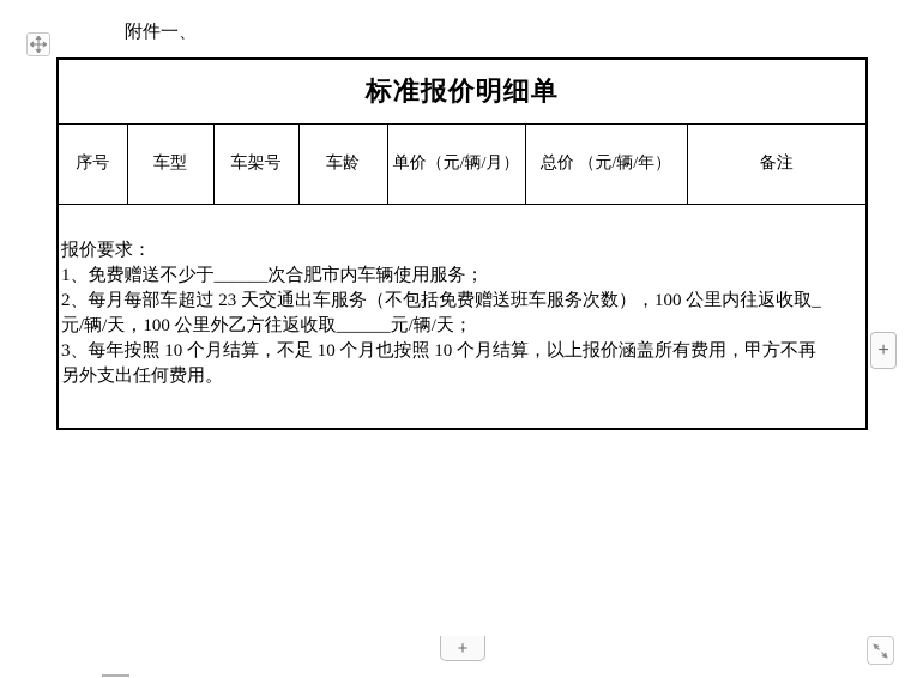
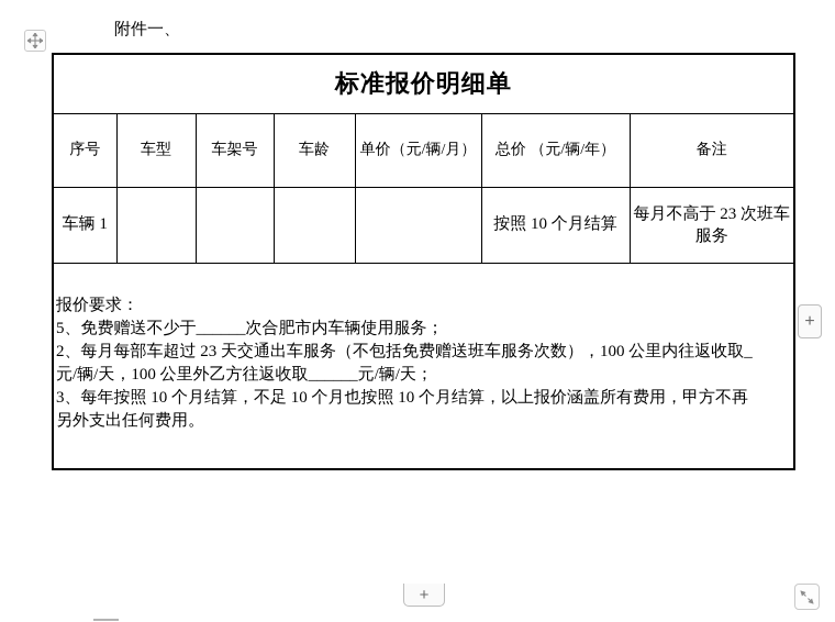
  附件一、
  标准报价明细单
  序号	车型	车架号	车龄	单价（元/辆/月）	总价 （元/辆/年）	备注
+ 车辆 1					按照 10 个月结算	每月不高于 23 次班车服务
- 报价要求： 1、免费赠送不少于______次合肥市内车辆使用服务； 2、每月每部车超过 23 天交通出车服务（不包括免费赠送班车服务次数），100 公里内往返收取_ 元/辆/天，100 公里外乙方往返收取______元/辆/天； 3、每年按照 10 个月结算，不足 10 个月也按照 10 个月结算，以上报价涵盖所有费用，甲方不再 另外支出任何费用。
+ 报价要求： 5、免费赠送不少于______次合肥市内车辆使用服务； 2、每月每部车超过 23 天交通出车服务（不包括免费赠送班车服务次数），100 公里内往返收取_ 元/辆/天，100 公里外乙方往返收取______元/辆/天； 3、每年按照 10 个月结算，不足 10 个月也按照 10 个月结算，以上报价涵盖所有费用，甲方不再 另外支出任何费用。
  +
  +
